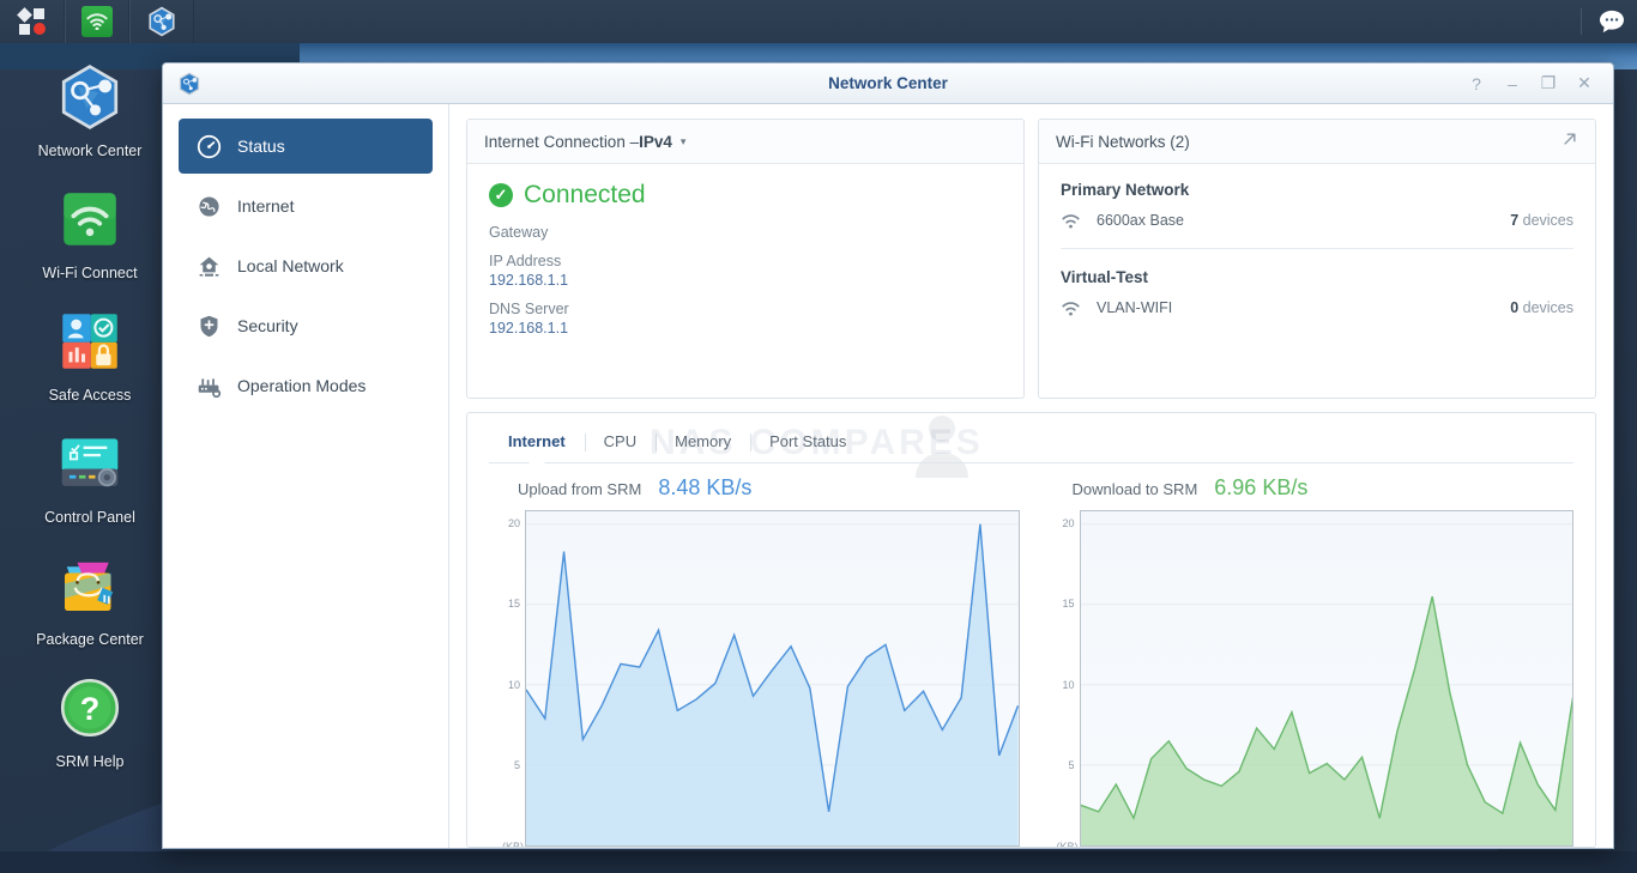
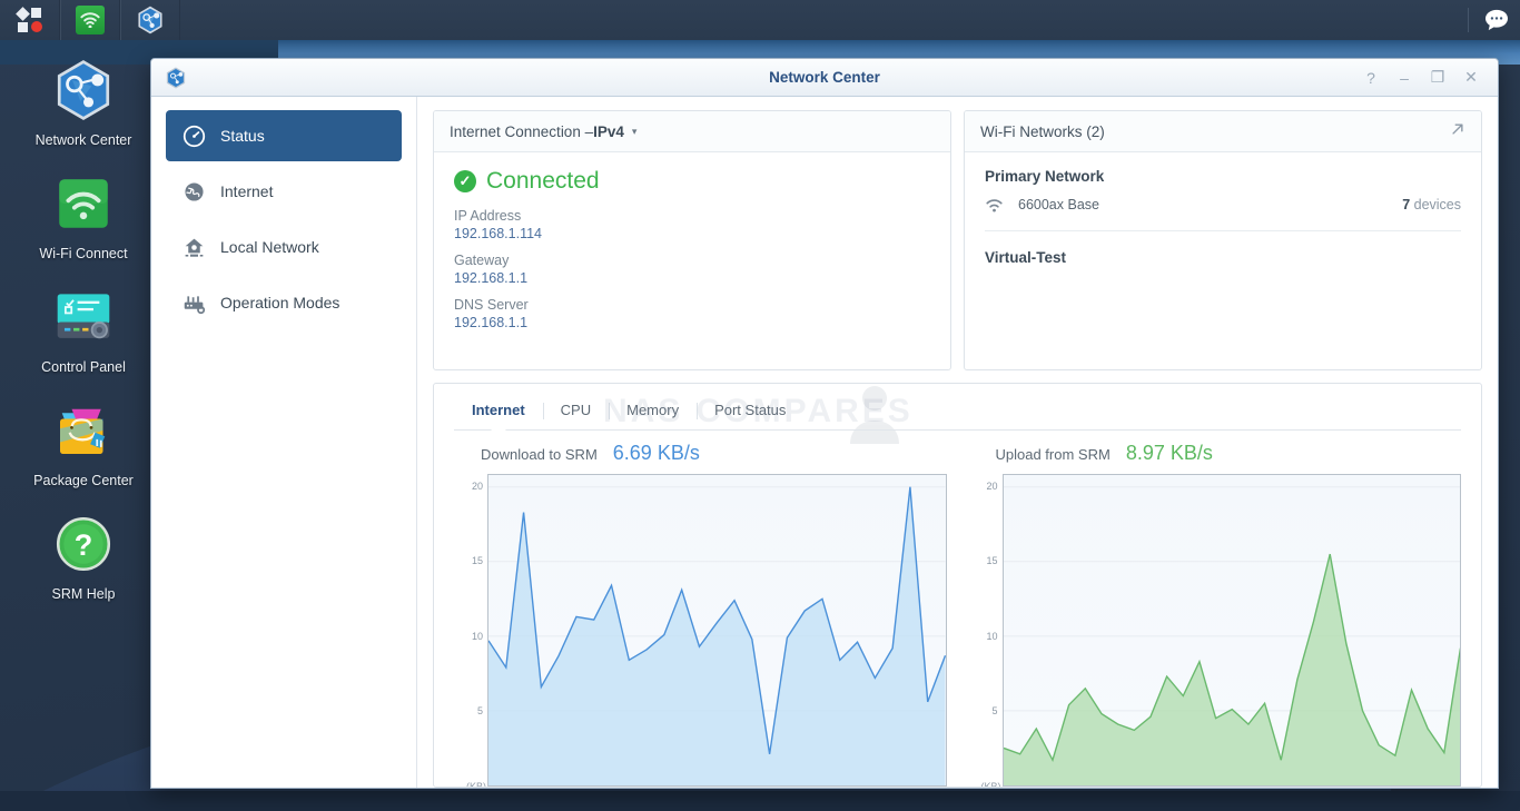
  Network Center
  Wi-Fi Connect
- Safe Access
  Control Panel
  Package Center
  ?
  SRM Help
  Network Center
  ?
  –
  ❐
  ✕
  Status
  Internet
  Local Network
- Security
  Operation Modes
  Internet Connection –
  IPv4
  ▾
  ✓
  Connected
- Gateway
+ IP Address
+ 192.168.1.114
- IP Address
+ Gateway
  192.168.1.1
  DNS Server
  192.168.1.1
  Wi-Fi Networks (2)
  Primary Network
  6600ax Base
  7 devices
  Virtual-Test
- VLAN-WIFI
- 0 devices
  Internet
  CPU
  Memory
  Port Status
  NAS COMPARES
- Upload from SRM
+ Download to SRM
- 8.48 KB/s
+ 6.69 KB/s
  5
  10
  15
  20
- Download to SRM
+ Upload from SRM
- 6.96 KB/s
+ 8.97 KB/s
  5
  10
  15
  20
